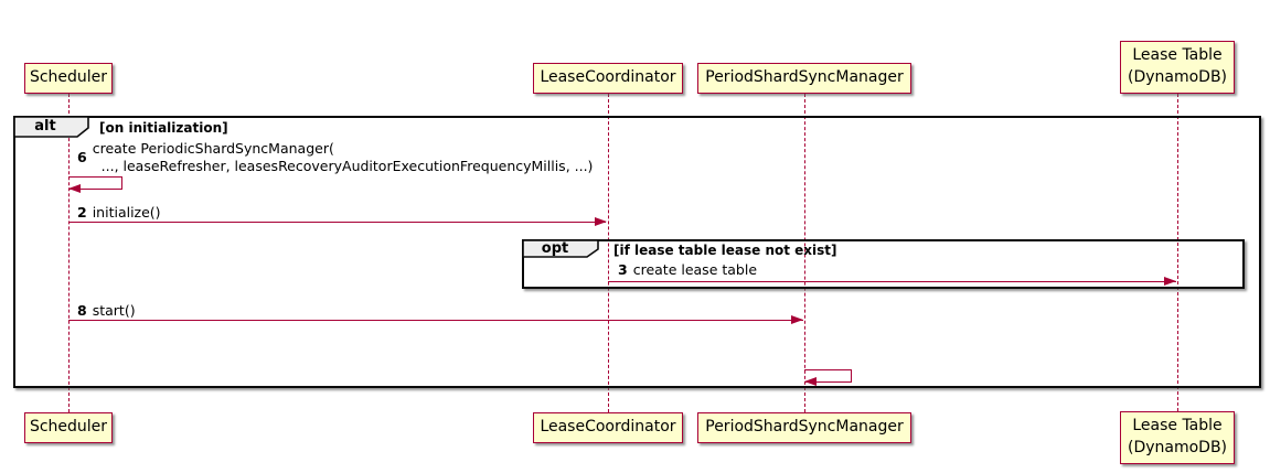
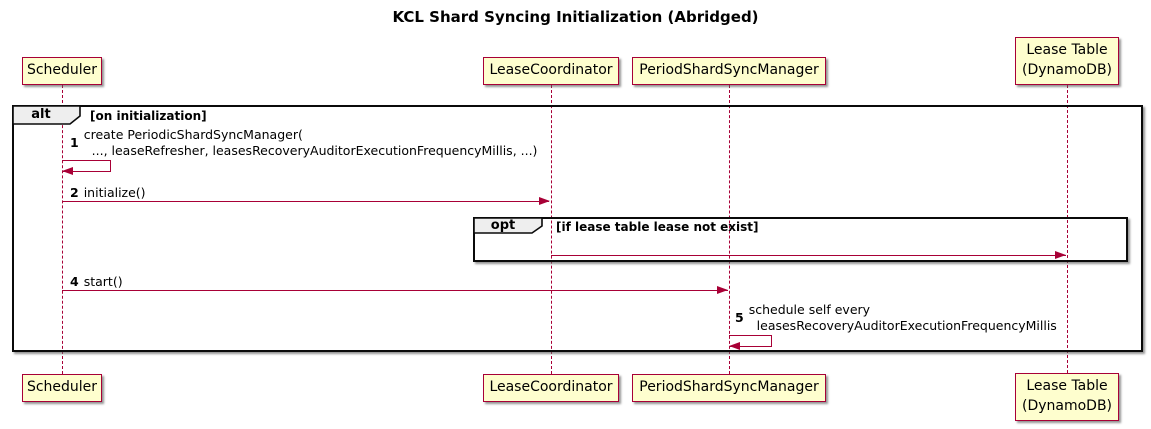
+ KCL Shard Syncing Initialization (Abridged)
  alt
  [on initialization]
- 6
+ 1
  create PeriodicShardSyncManager(
  ..., leaseRefresher, leasesRecoveryAuditorExecutionFrequencyMillis, ...)
  2
  initialize()
  opt
  [if lease table lease not exist]
- 3
- create lease table
- 8
+ 4
  start()
+ 5
+ schedule self every
+ leasesRecoveryAuditorExecutionFrequencyMillis
  Scheduler
  LeaseCoordinator
  PeriodShardSyncManager
  Lease Table
  (DynamoDB)
  Scheduler
  LeaseCoordinator
  PeriodShardSyncManager
  Lease Table
  (DynamoDB)
